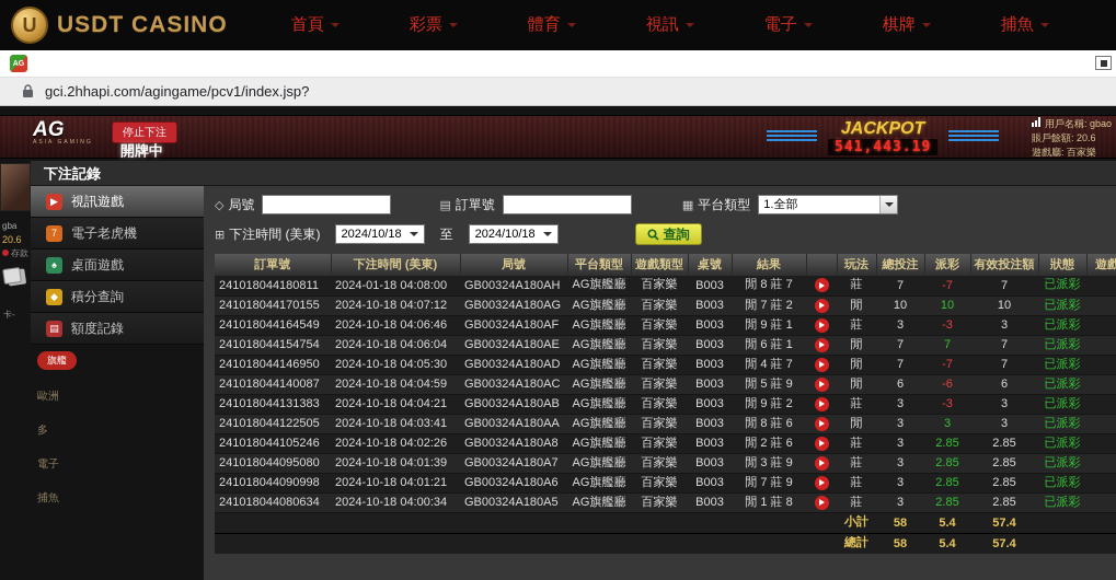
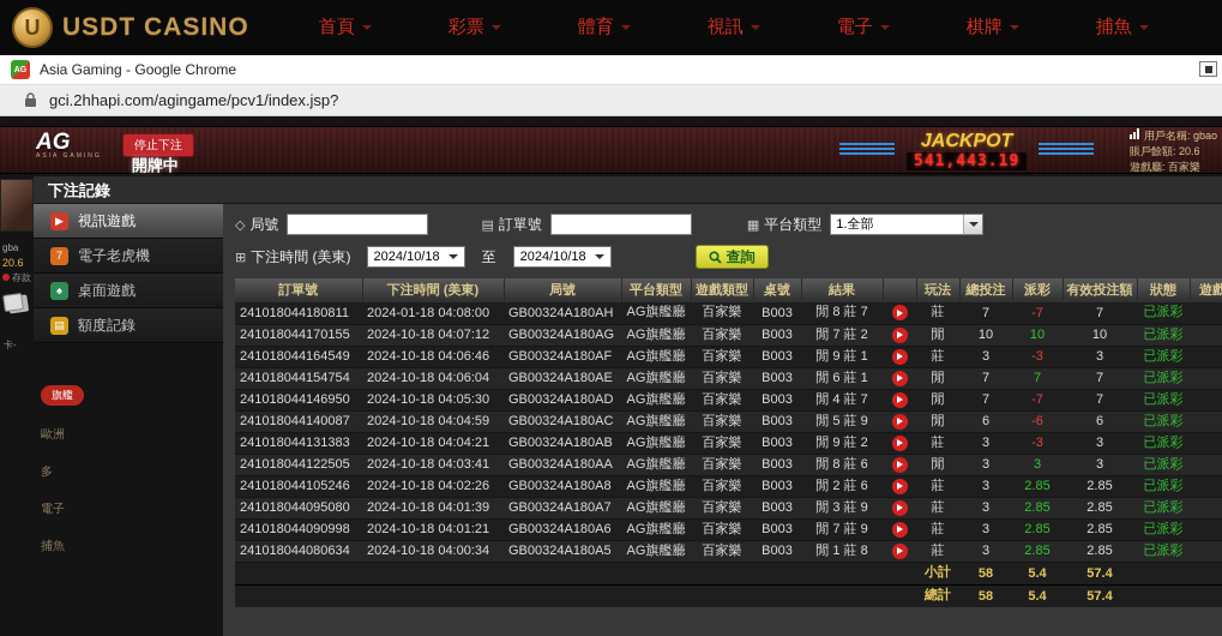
  U
  USDT CASINO
  首頁
  彩票
  體育
  視訊
  電子
  棋牌
  捕魚
+ Asia Gaming - Google Chrome
  gci.2hhapi.com/agingame/pcv1/index.jsp?
  AG
  停止下注
  開牌中
  JACKPOT
  541,443.19
  用戶名稱: gbao
  賬戶餘額: 20.6
  遊戲廳: 百家樂
  gba
  20.6
  存款
  卡-
  旗艦
  歐洲
  多
  電子
  捕魚
  下注記錄
  ▶
  視訊遊戲
  7
  電子老虎機
  ♠
  桌面遊戲
- ◆
- 積分查詢
  ▤
  額度記錄
  ◇
  局號
  ▤
  訂單號
  ▦
  平台類型
  1.全部
  ⊞
  下注時間 (美東)
  2024/10/18
  至
  2024/10/18
  查詢
  訂單號	下注時間 (美東)	局號	平台類型	遊戲類型	桌號	結果		玩法	總投注	派彩	有效投注額	狀態	遊戲
  241018044180811	2024-01-18 04:08:00	GB00324A180AH	AG旗艦廳	百家樂	B003	閒 8 莊 7		莊	7	-7	7	已派彩
  241018044170155	2024-10-18 04:07:12	GB00324A180AG	AG旗艦廳	百家樂	B003	閒 7 莊 2		閒	10	10	10	已派彩
  241018044164549	2024-10-18 04:06:46	GB00324A180AF	AG旗艦廳	百家樂	B003	閒 9 莊 1		莊	3	-3	3	已派彩
  241018044154754	2024-10-18 04:06:04	GB00324A180AE	AG旗艦廳	百家樂	B003	閒 6 莊 1		閒	7	7	7	已派彩
  241018044146950	2024-10-18 04:05:30	GB00324A180AD	AG旗艦廳	百家樂	B003	閒 4 莊 7		閒	7	-7	7	已派彩
  241018044140087	2024-10-18 04:04:59	GB00324A180AC	AG旗艦廳	百家樂	B003	閒 5 莊 9		閒	6	-6	6	已派彩
  241018044131383	2024-10-18 04:04:21	GB00324A180AB	AG旗艦廳	百家樂	B003	閒 9 莊 2		莊	3	-3	3	已派彩
  241018044122505	2024-10-18 04:03:41	GB00324A180AA	AG旗艦廳	百家樂	B003	閒 8 莊 6		閒	3	3	3	已派彩
  241018044105246	2024-10-18 04:02:26	GB00324A180A8	AG旗艦廳	百家樂	B003	閒 2 莊 6		莊	3	2.85	2.85	已派彩
  241018044095080	2024-10-18 04:01:39	GB00324A180A7	AG旗艦廳	百家樂	B003	閒 3 莊 9		莊	3	2.85	2.85	已派彩
  241018044090998	2024-10-18 04:01:21	GB00324A180A6	AG旗艦廳	百家樂	B003	閒 7 莊 9		莊	3	2.85	2.85	已派彩
  241018044080634	2024-10-18 04:00:34	GB00324A180A5	AG旗艦廳	百家樂	B003	閒 1 莊 8		莊	3	2.85	2.85	已派彩
  	小計	58	5.4	57.4
  	總計	58	5.4	57.4
